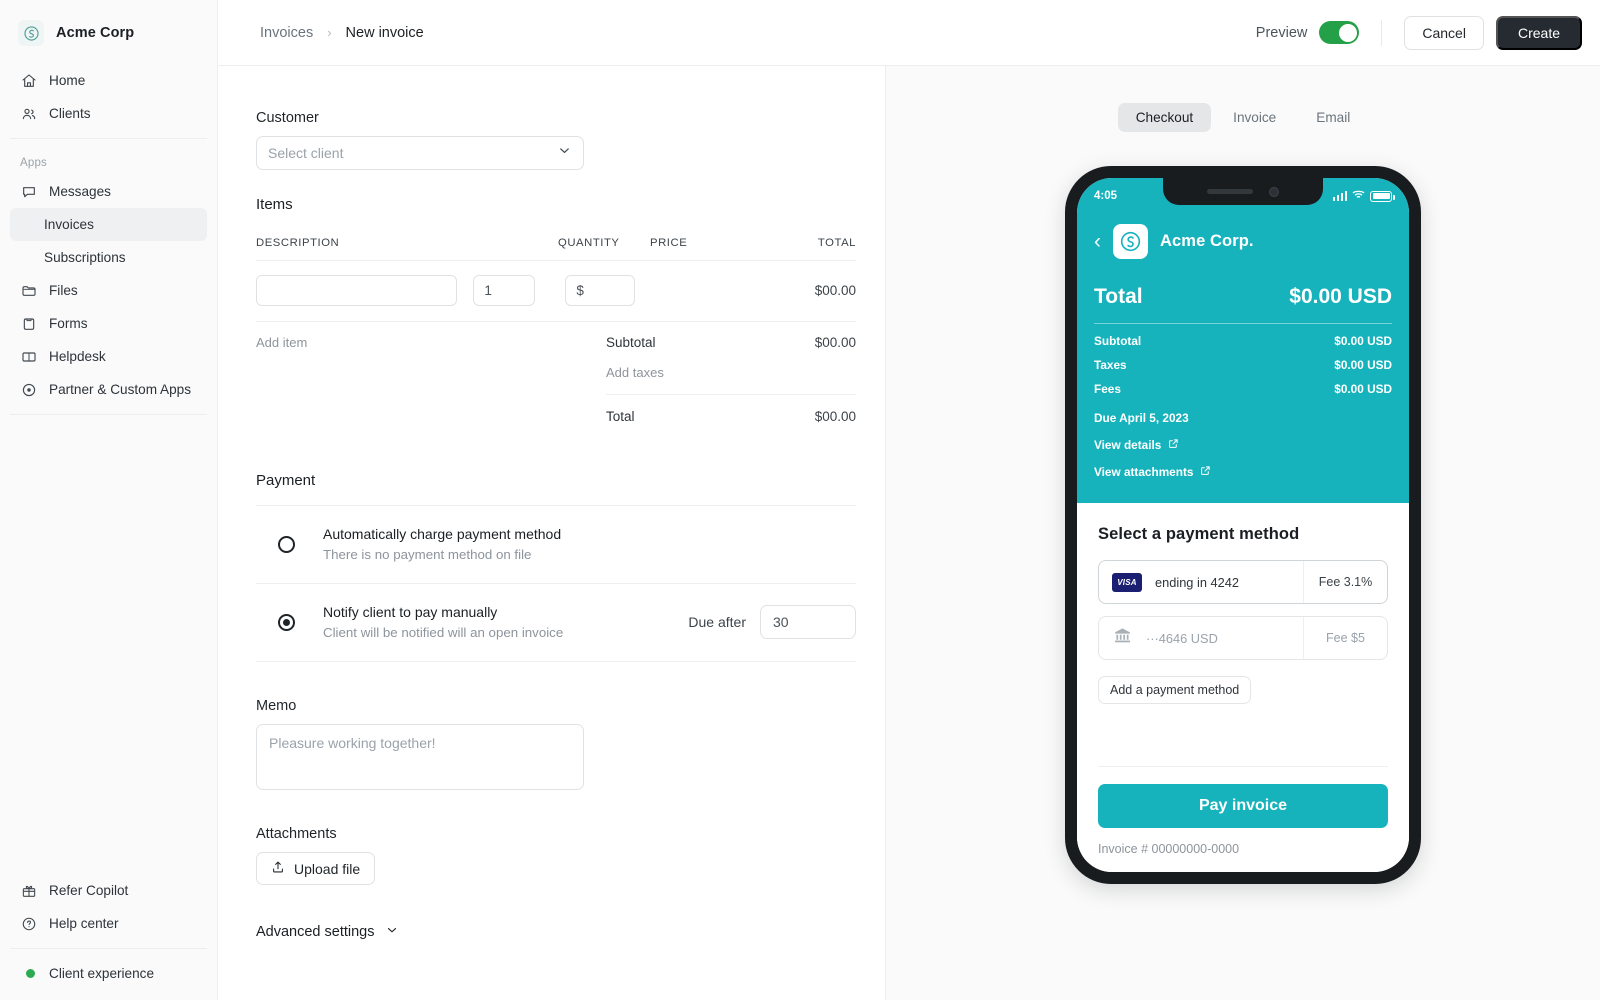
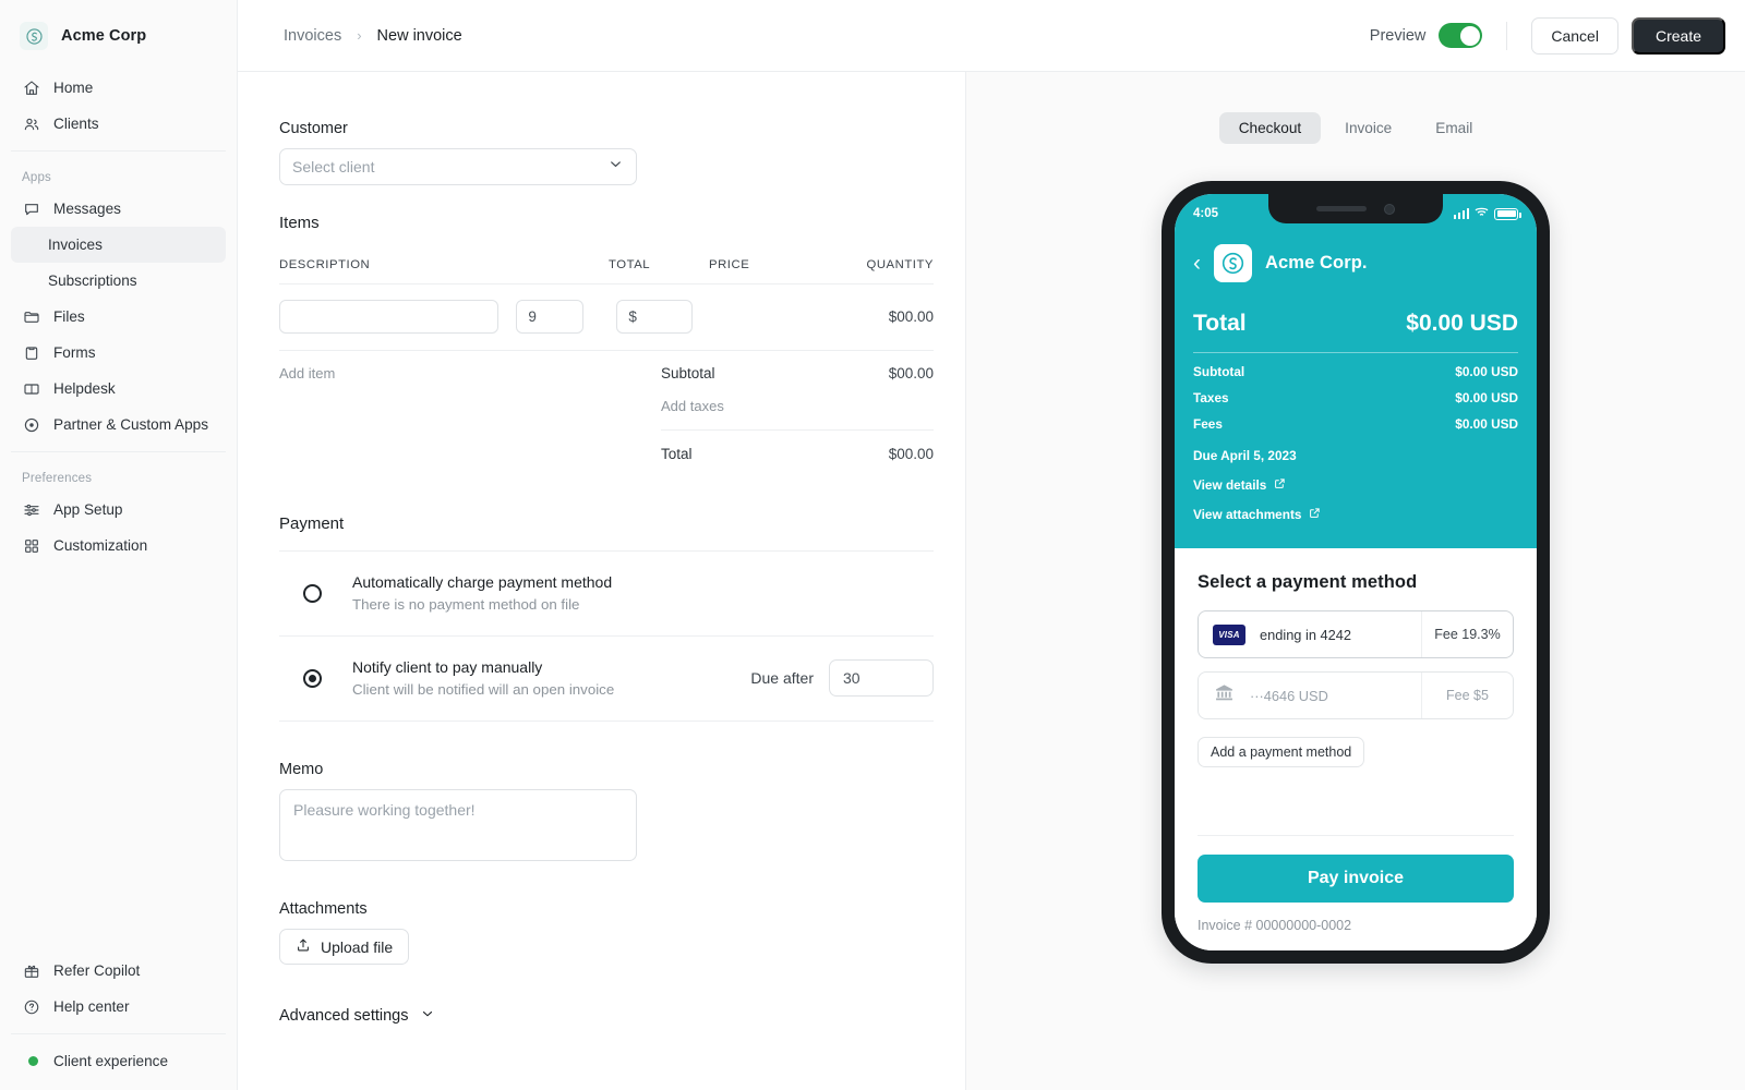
  Acme Corp
  Home
  Clients
  Apps
  Messages
  Invoices
  Subscriptions
  Files
  Forms
  Helpdesk
  Partner & Custom Apps
+ Preferences
+ App Setup
+ Customization
  Refer Copilot
  Help center
  Client experience
  Invoices
  ›
  New invoice
  Preview
  Cancel
  Create
  Customer
  Select client
  Items
  DESCRIPTION
- QUANTITY
+ TOTAL
  PRICE
- TOTAL
+ QUANTITY
- 1
+ 9
  $
  $00.00
  Add item
  Subtotal
  $00.00
  Add taxes
  Total
  $00.00
  Payment
  Automatically charge payment method
  There is no payment method on file
  Notify client to pay manually
  Client will be notified will an open invoice
  Due after
  30
  Memo
  Pleasure working together!
  Attachments
  Upload file
  Advanced settings
  Checkout
  Invoice
  Email
  4:05
  ‹
  Acme Corp.
  Total
  $0.00 USD
  Subtotal
  $0.00 USD
  Taxes
  $0.00 USD
  Fees
  $0.00 USD
  Due April 5, 2023
  View details
  View attachments
  Select a payment method
  VISA
  ending in 4242
- Fee 3.1%
+ Fee 19.3%
  ···4646 USD
  Fee $5
  Add a payment method
  Pay invoice
- Invoice # 00000000-0000
+ Invoice # 00000000-0002
